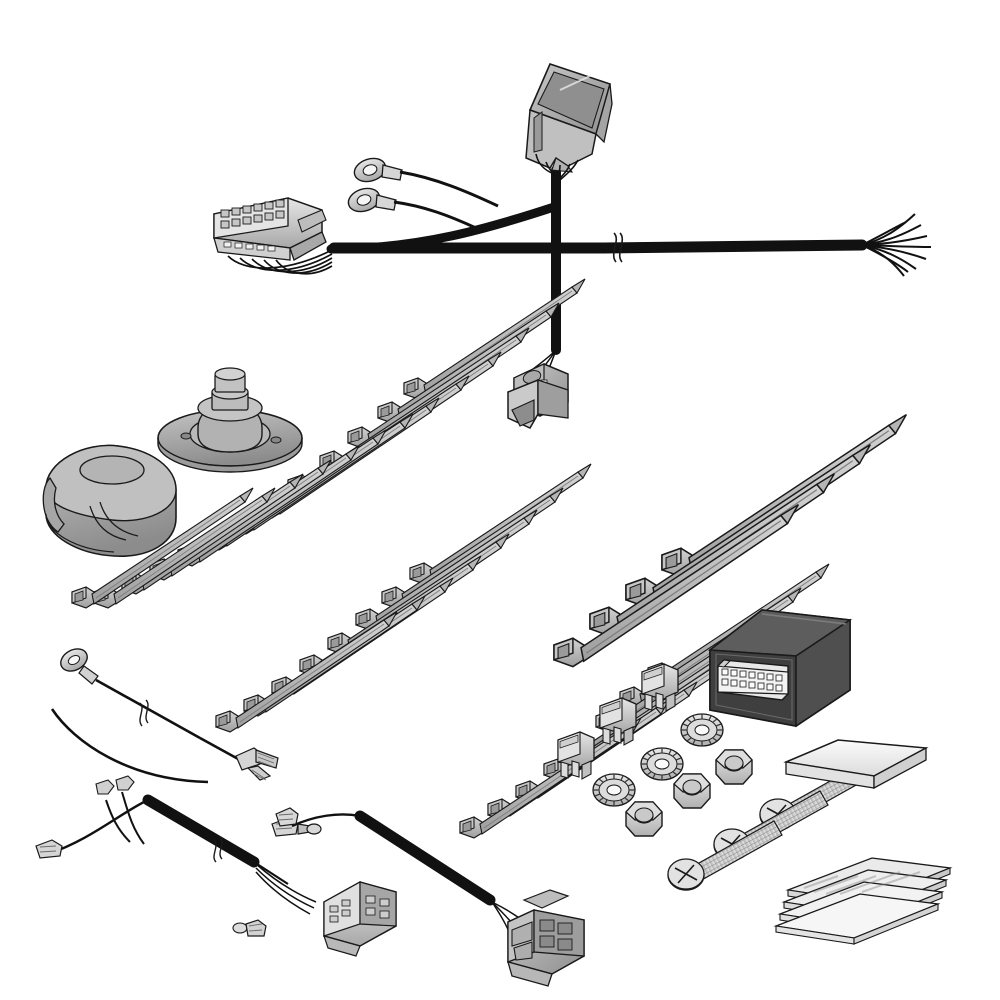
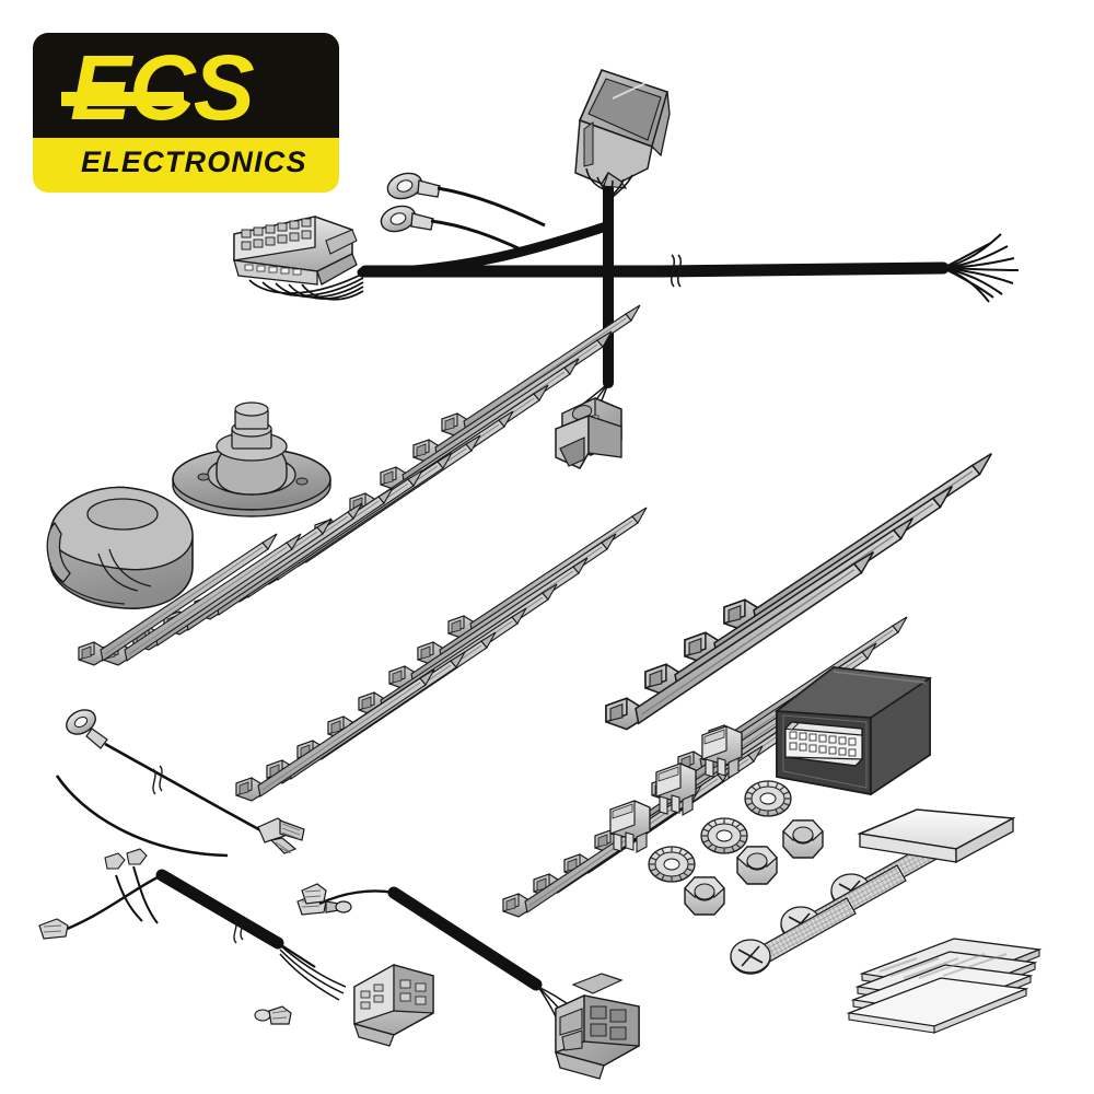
+ ECS
+ ELECTRONICS
